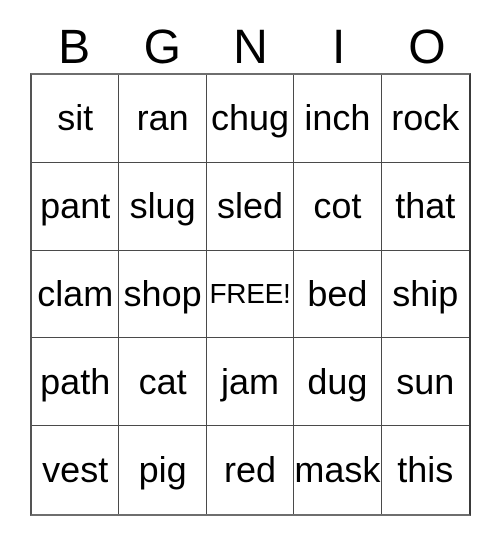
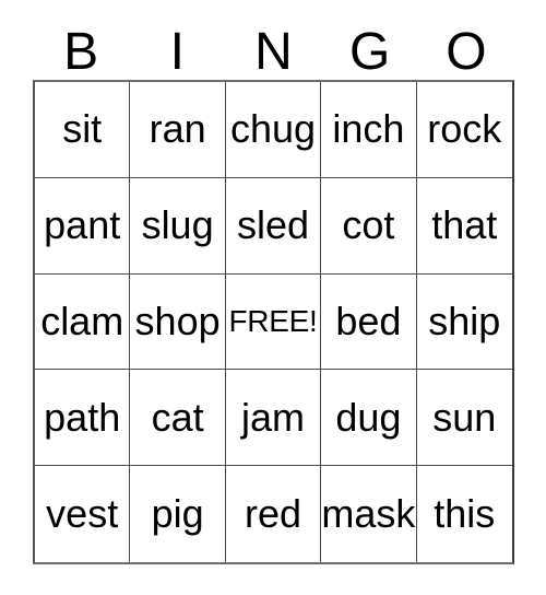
  B
- G
+ I
  N
- I
+ G
  O
  sit
  ran
  chug
  inch
  rock
  pant
  slug
  sled
  cot
  that
  clam
  shop
  FREE!
  bed
  ship
  path
  cat
  jam
  dug
  sun
  vest
  pig
  red
  mask
  this
